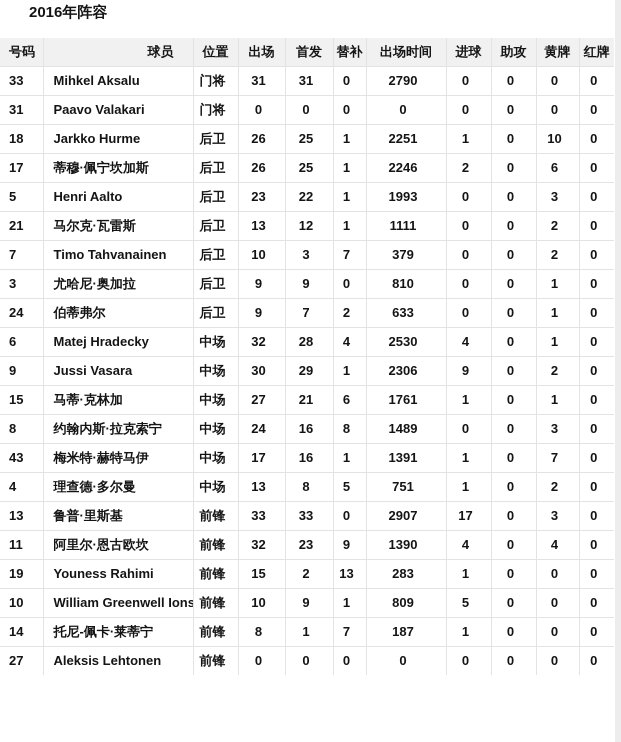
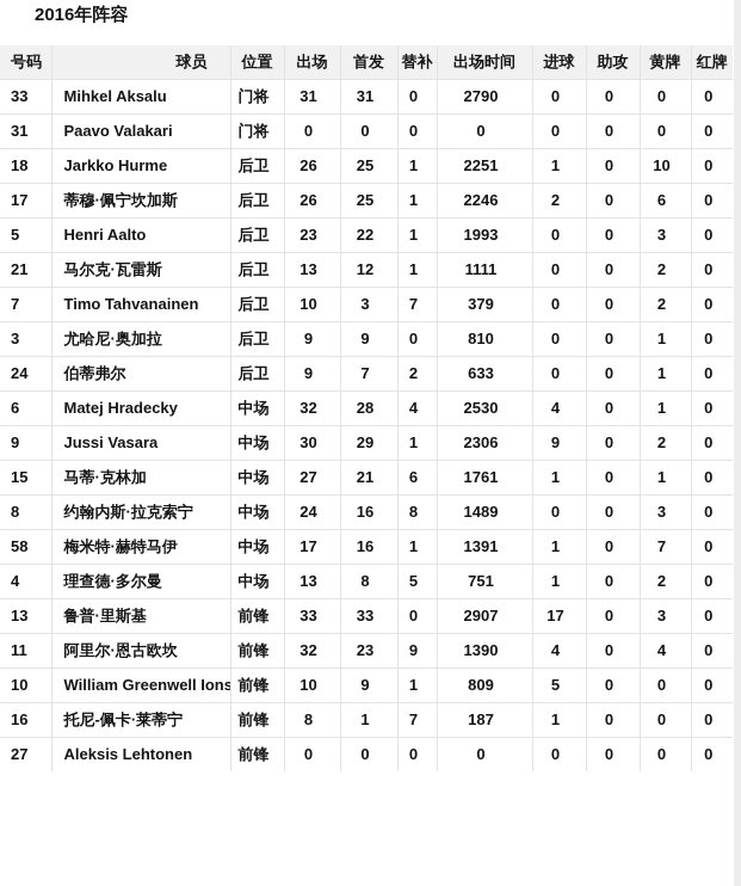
  2016年阵容
  号码	球员	位置	出场	首发	替补	出场时间	进球	助攻	黄牌	红牌
  33	Mihkel Aksalu	门将	31	31	0	2790	0	0	0	0
  31	Paavo Valakari	门将	0	0	0	0	0	0	0	0
  18	Jarkko Hurme	后卫	26	25	1	2251	1	0	10	0
  17	蒂穆·佩宁坎加斯	后卫	26	25	1	2246	2	0	6	0
  5	Henri Aalto	后卫	23	22	1	1993	0	0	3	0
  21	马尔克·瓦雷斯	后卫	13	12	1	1111	0	0	2	0
  7	Timo Tahvanainen	后卫	10	3	7	379	0	0	2	0
  3	尤哈尼·奥加拉	后卫	9	9	0	810	0	0	1	0
  24	伯蒂弗尔	后卫	9	7	2	633	0	0	1	0
  6	Matej Hradecky	中场	32	28	4	2530	4	0	1	0
  9	Jussi Vasara	中场	30	29	1	2306	9	0	2	0
  15	马蒂·克林加	中场	27	21	6	1761	1	0	1	0
  8	约翰内斯·拉克索宁	中场	24	16	8	1489	0	0	3	0
- 43	梅米特·赫特马伊	中场	17	16	1	1391	1	0	7	0
+ 58	梅米特·赫特马伊	中场	17	16	1	1391	1	0	7	0
  4	理查德·多尔曼	中场	13	8	5	751	1	0	2	0
  13	鲁普·里斯基	前锋	33	33	0	2907	17	0	3	0
  11	阿里尔·恩古欧坎	前锋	32	23	9	1390	4	0	4	0
- 19	Youness Rahimi	前锋	15	2	13	283	1	0	0	0
  10	William Greenwell Ions	前锋	10	9	1	809	5	0	0	0
- 14	托尼-佩卡·莱蒂宁	前锋	8	1	7	187	1	0	0	0
+ 16	托尼-佩卡·莱蒂宁	前锋	8	1	7	187	1	0	0	0
  27	Aleksis Lehtonen	前锋	0	0	0	0	0	0	0	0
